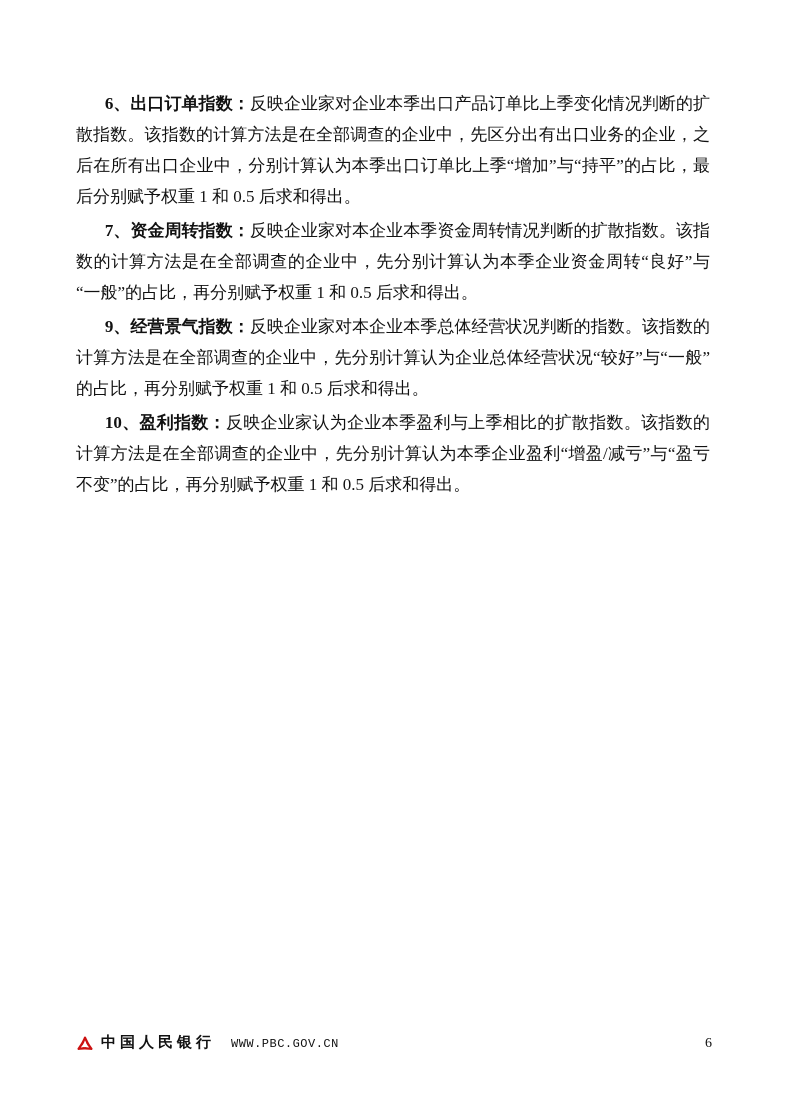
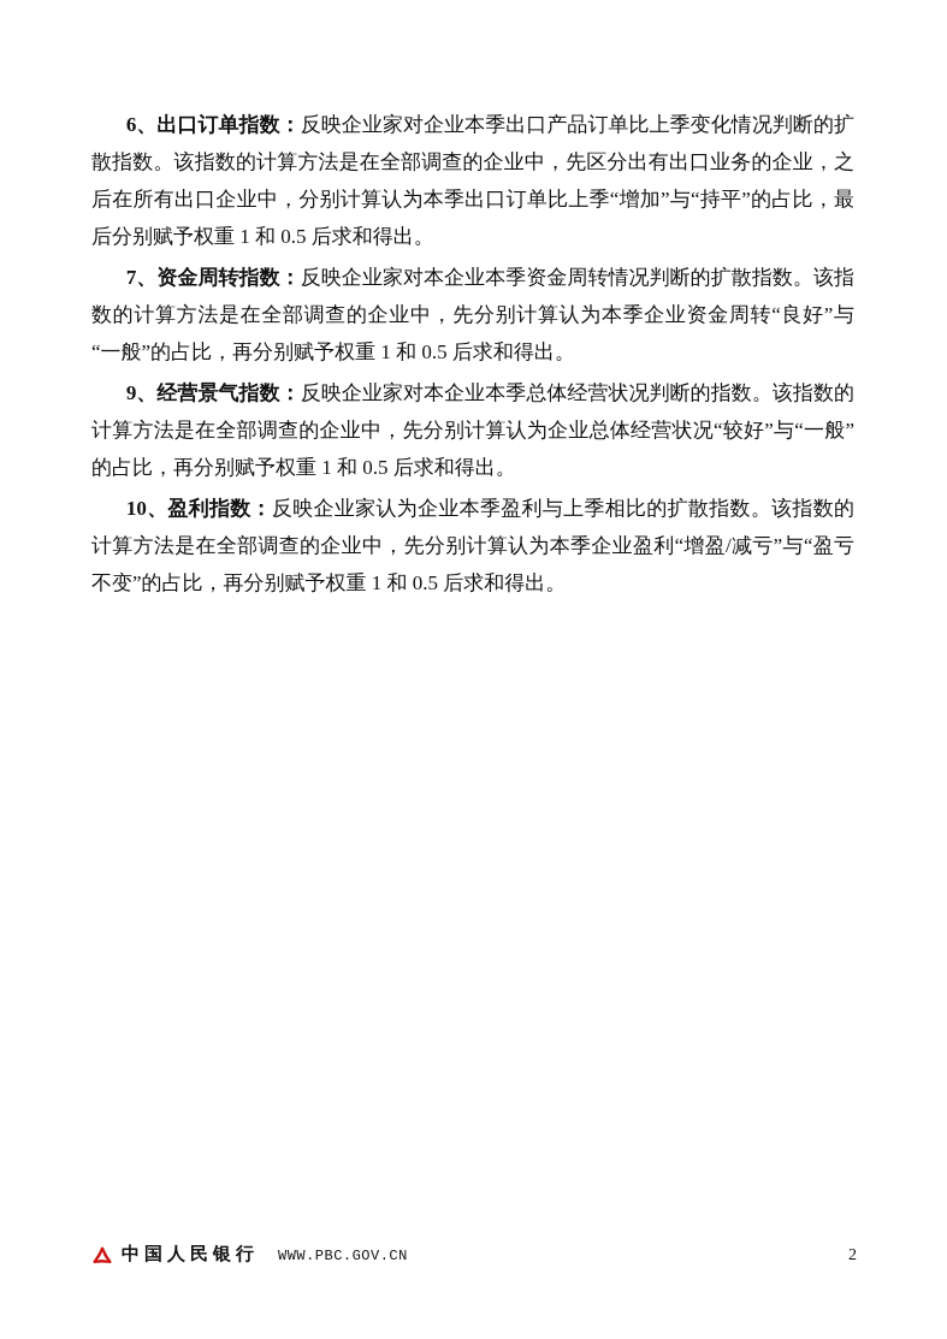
  6、出口订单指数：反映企业家对企业本季出口产品订单比上季变化情况判断的扩散指数。该指数的计算方法是在全部调查的企业中，先区分出有出口业务的企业，之后在所有出口企业中，分别计算认为本季出口订单比上季“增加”与“持平”的占比，最后分别赋予权重 1 和 0.5 后求和得出。
  7、资金周转指数：反映企业家对本企业本季资金周转情况判断的扩散指数。该指数的计算方法是在全部调查的企业中，先分别计算认为本季企业资金周转“良好”与“一般”的占比，再分别赋予权重 1 和 0.5 后求和得出。
  9、经营景气指数：反映企业家对本企业本季总体经营状况判断的指数。该指数的计算方法是在全部调查的企业中，先分别计算认为企业总体经营状况“较好”与“一般”的占比，再分别赋予权重 1 和 0.5 后求和得出。
  10、盈利指数：反映企业家认为企业本季盈利与上季相比的扩散指数。该指数的计算方法是在全部调查的企业中，先分别计算认为本季企业盈利“增盈/减亏”与“盈亏不变”的占比，再分别赋予权重 1 和 0.5 后求和得出。
  中国人民银行
  WWW.PBC.GOV.CN
- 6
+ 2
